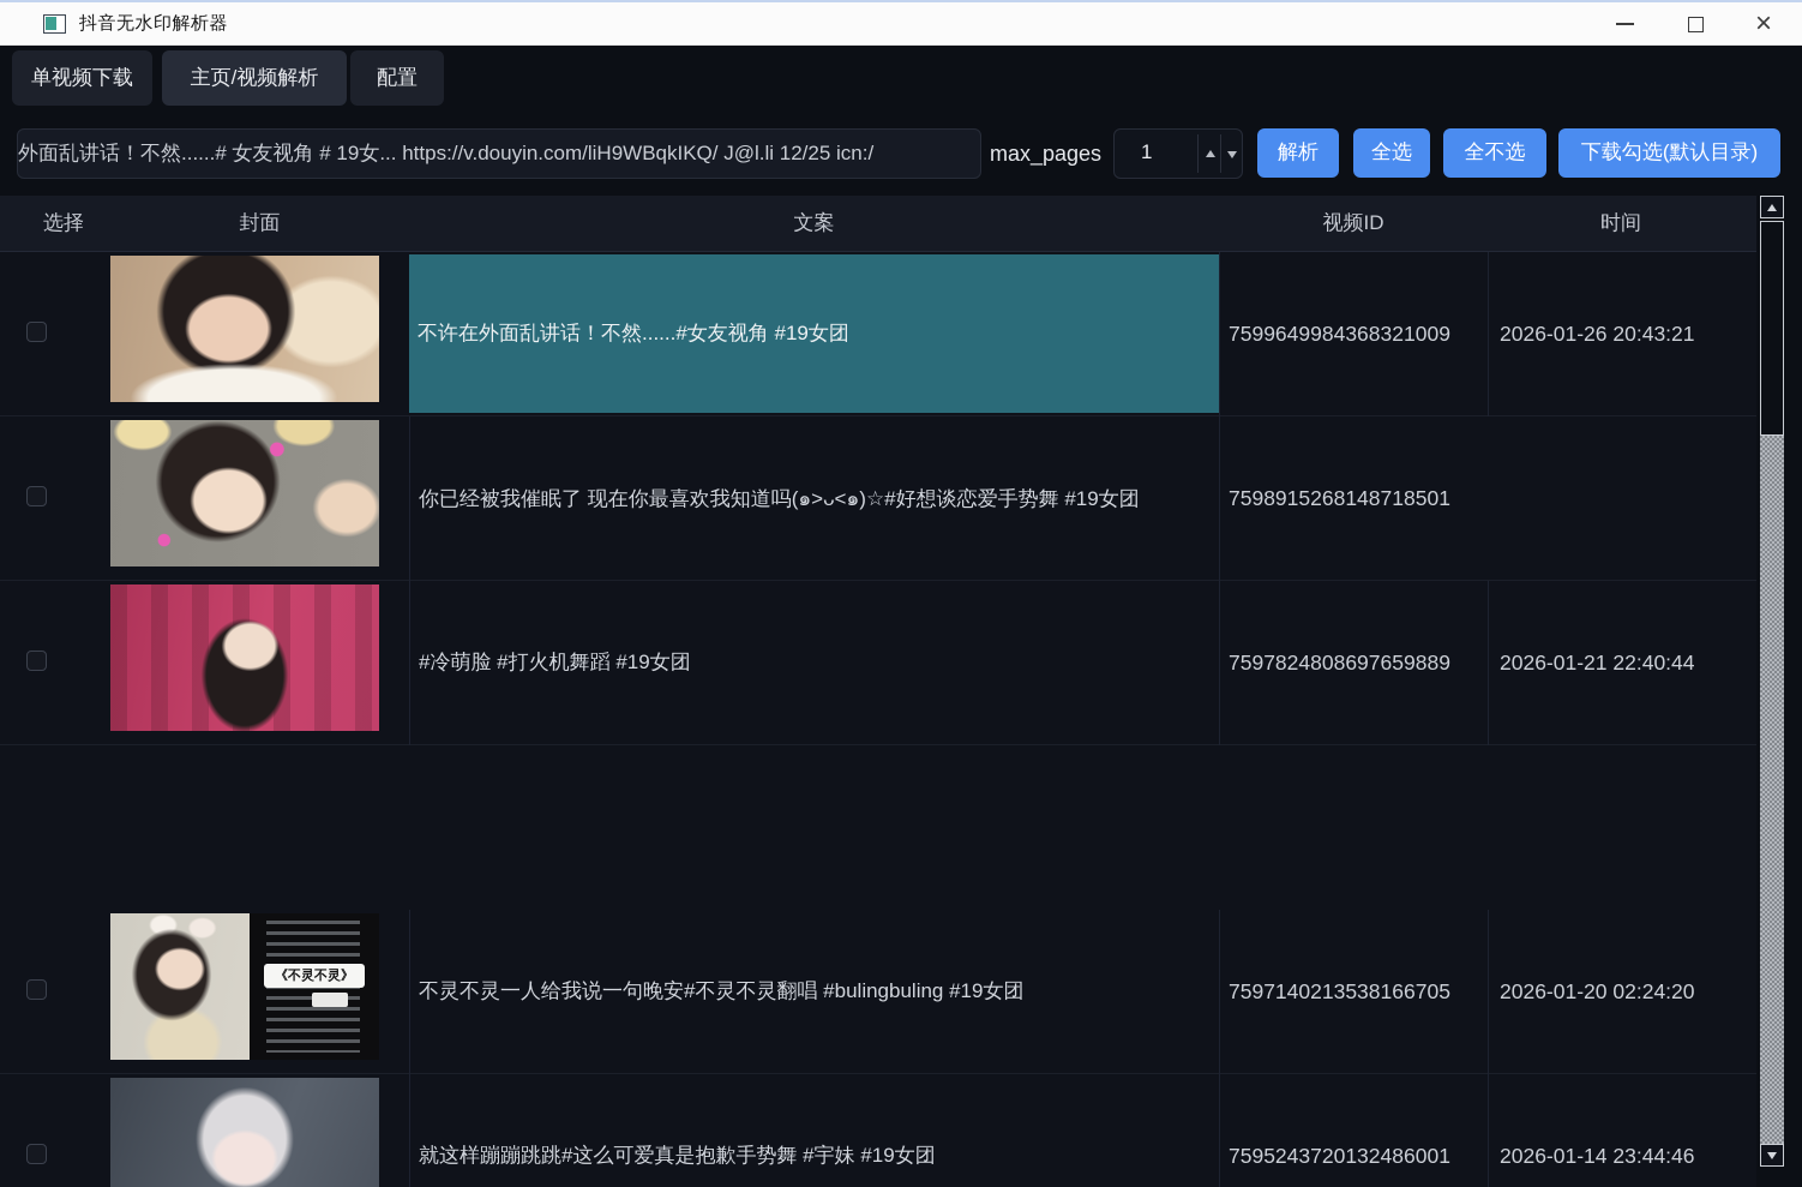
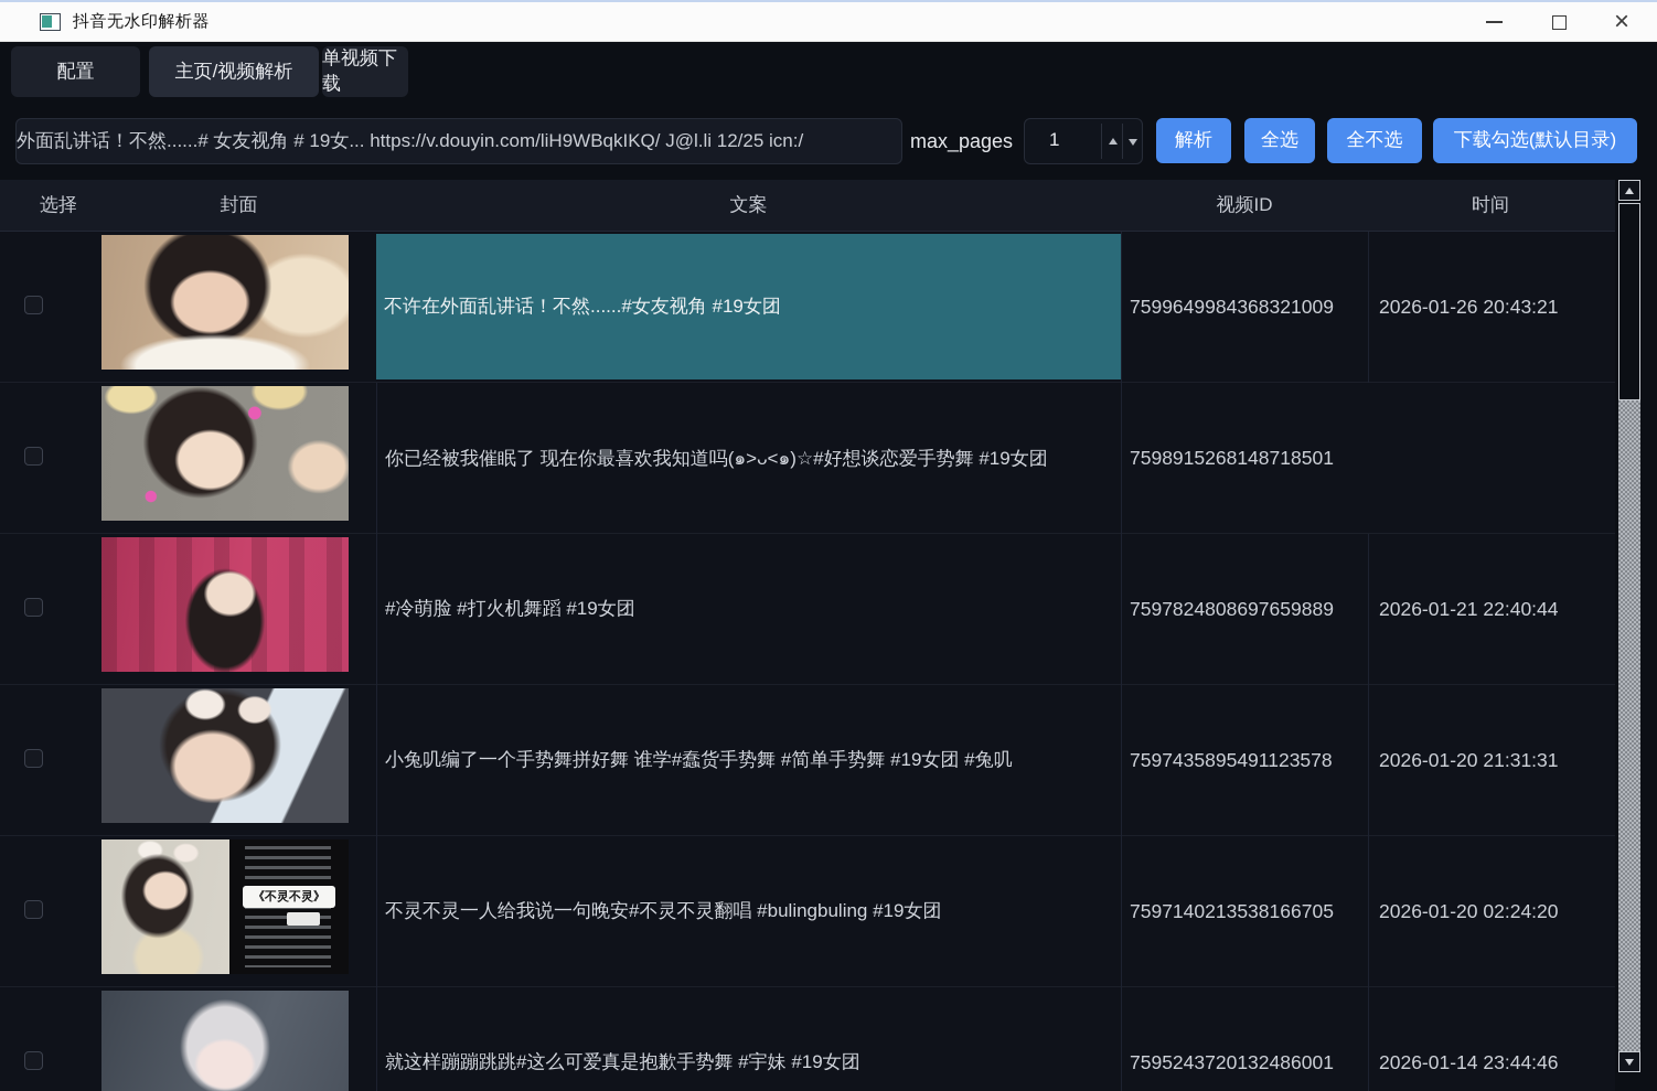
  抖音无水印解析器
  ×
- 单视频下载
+ 配置
  主页/视频解析
- 配置
+ 单视频下载
  外面乱讲话！不然......# 女友视角 # 19女... https://v.douyin.com/liH9WBqkIKQ/ J@l.li 12/25 icn:/
  max_pages
  1
  解析
  全选
  全不选
  下载勾选(默认目录)
  选择
  封面
  文案
  视频ID
  时间
  不许在外面乱讲话！不然......#女友视角 #19女团
  7599649984368321009
  2026-01-26 20:43:21
  你已经被我催眠了 现在你最喜欢我知道吗(๑>ᴗ<๑)☆#好想谈恋爱手势舞 #19女团
  7598915268148718501
  #冷萌脸 #打火机舞蹈 #19女团
  7597824808697659889
  2026-01-21 22:40:44
+ 小兔叽编了一个手势舞拼好舞 谁学#蠢货手势舞 #简单手势舞 #19女团 #兔叽
+ 7597435895491123578
+ 2026-01-20 21:31:31
  《不灵不灵》
  不灵不灵一人给我说一句晚安#不灵不灵翻唱 #bulingbuling #19女团
  7597140213538166705
  2026-01-20 02:24:20
  就这样蹦蹦跳跳#这么可爱真是抱歉手势舞 #宇妹 #19女团
  7595243720132486001
  2026-01-14 23:44:46
